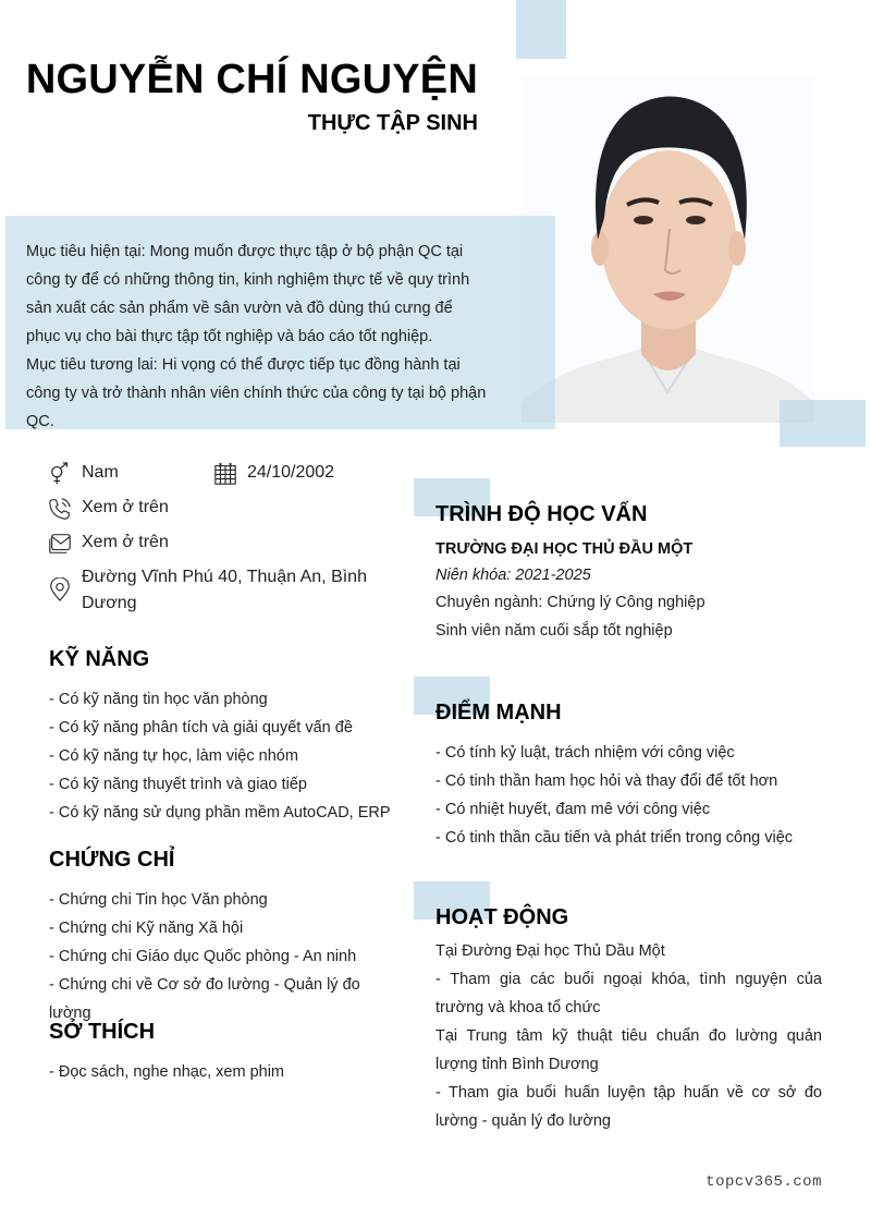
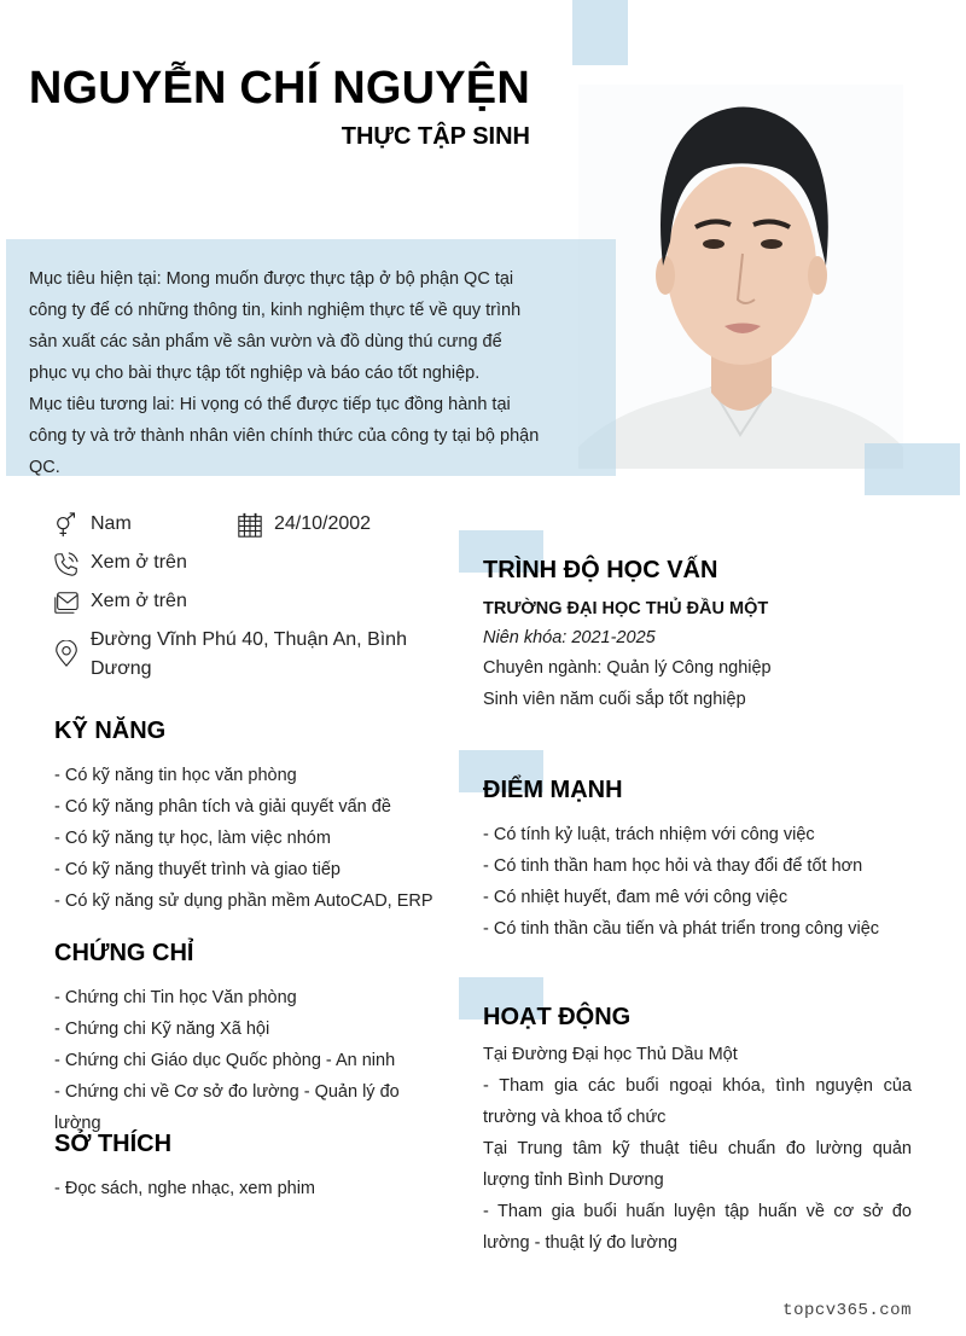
  NGUYỄN CHÍ NGUYỆN
  THỰC TẬP SINH
  Mục tiêu hiện tại: Mong muốn được thực tập ở bộ phận QC tại công ty để có những thông tin, kinh nghiệm thực tế về quy trình sản xuất các sản phẩm về sân vườn và đồ dùng thú cưng để phục vụ cho bài thực tập tốt nghiệp và báo cáo tốt nghiệp.
  Mục tiêu tương lai: Hi vọng có thể được tiếp tục đồng hành tại công ty và trở thành nhân viên chính thức của công ty tại bộ phận QC.
  Nam
  24/10/2002
  Xem ở trên
  Xem ở trên
  Đường Vĩnh Phú 40, Thuận An, Bình Dương
  KỸ NĂNG
  - Có kỹ năng tin học văn phòng
  - Có kỹ năng phân tích và giải quyết vấn đề
  - Có kỹ năng tự học, làm việc nhóm
  - Có kỹ năng thuyết trình và giao tiếp
  - Có kỹ năng sử dụng phần mềm AutoCAD, ERP
  CHỨNG CHỈ
  - Chứng chi Tin học Văn phòng
  - Chứng chi Kỹ năng Xã hội
  - Chứng chi Giáo dục Quốc phòng - An ninh
  - Chứng chi về Cơ sở đo lường - Quản lý đo lường
  SỞ THÍCH
  - Đọc sách, nghe nhạc, xem phim
  TRÌNH ĐỘ HỌC VẤN
  TRƯỜNG ĐẠI HỌC THỦ ĐẦU MỘT
  Niên khóa: 2021-2025
- Chuyên ngành: Chứng lý Công nghiệp
+ Chuyên ngành: Quản lý Công nghiệp
  Sinh viên năm cuối sắp tốt nghiệp
  ĐIỂM MẠNH
  - Có tính kỷ luật, trách nhiệm với công việc
  - Có tinh thần ham học hỏi và thay đổi để tốt hơn
  - Có nhiệt huyết, đam mê với công việc
  - Có tinh thần cầu tiến và phát triển trong công việc
  HOẠT ĐỘNG
  Tại Đường Đại học Thủ Dầu Một
  - Tham gia các buổi ngoại khóa, tình nguyện của trường và khoa tổ chức
  Tại Trung tâm kỹ thuật tiêu chuẩn đo lường quản lượng tỉnh Bình Dương
- - Tham gia buổi huấn luyện tập huấn về cơ sở đo lường - quản lý đo lường
+ - Tham gia buổi huấn luyện tập huấn về cơ sở đo lường - thuật lý đo lường
  topcv365.com
